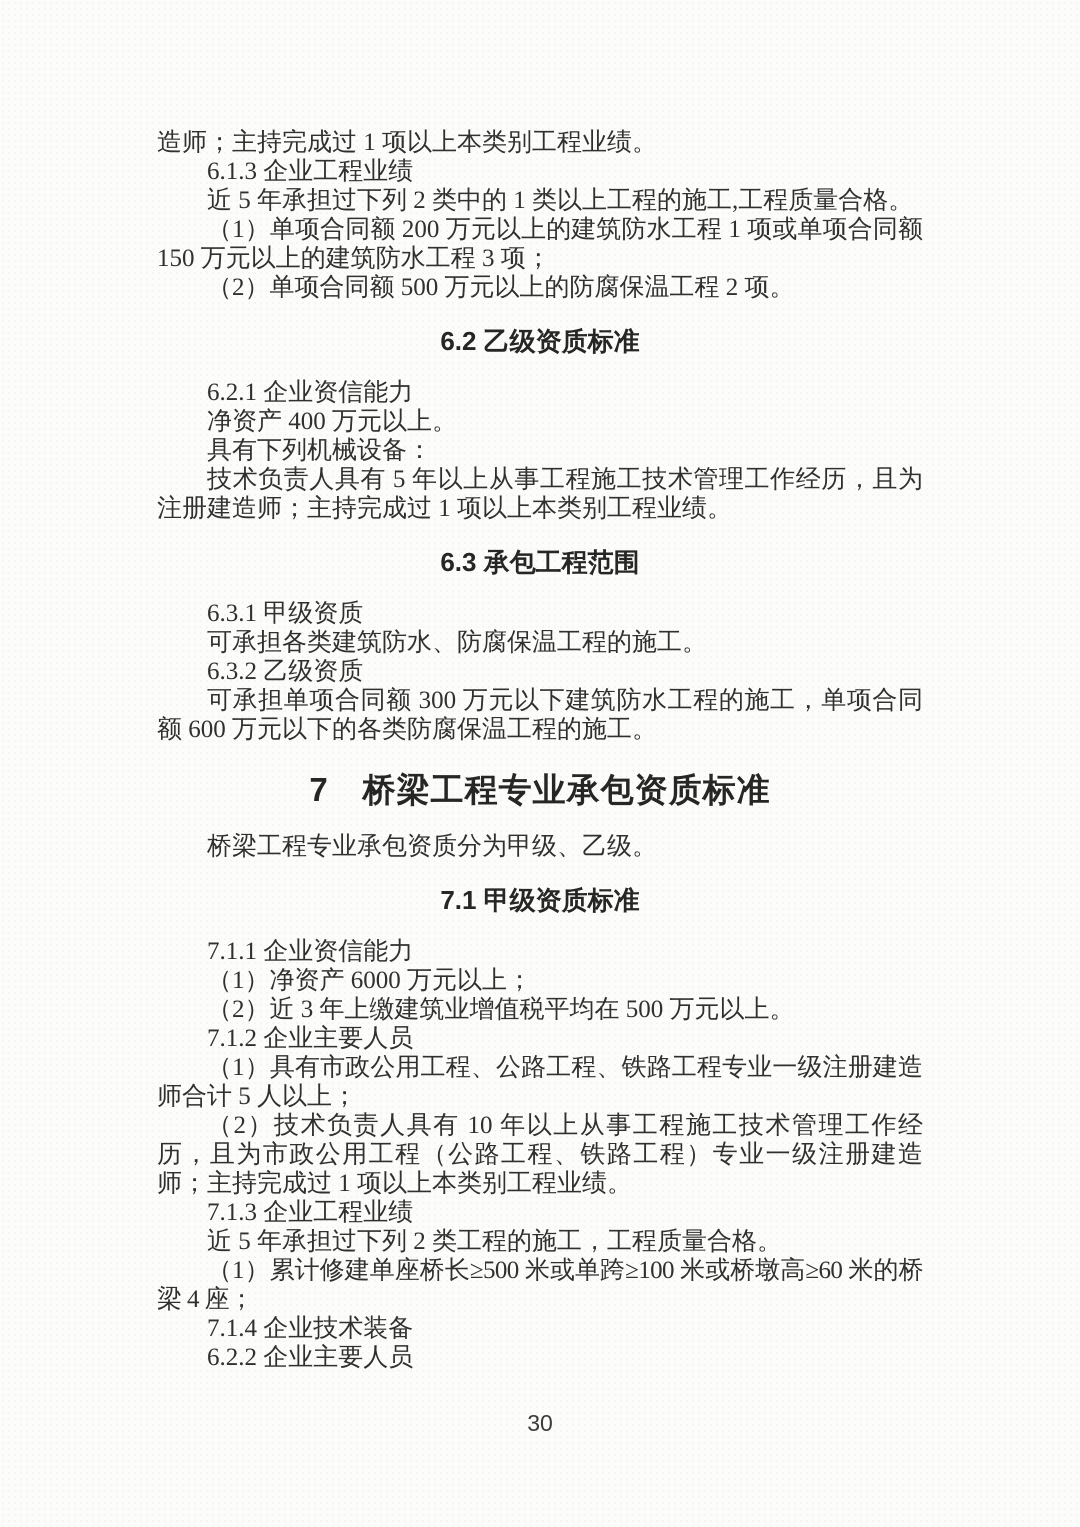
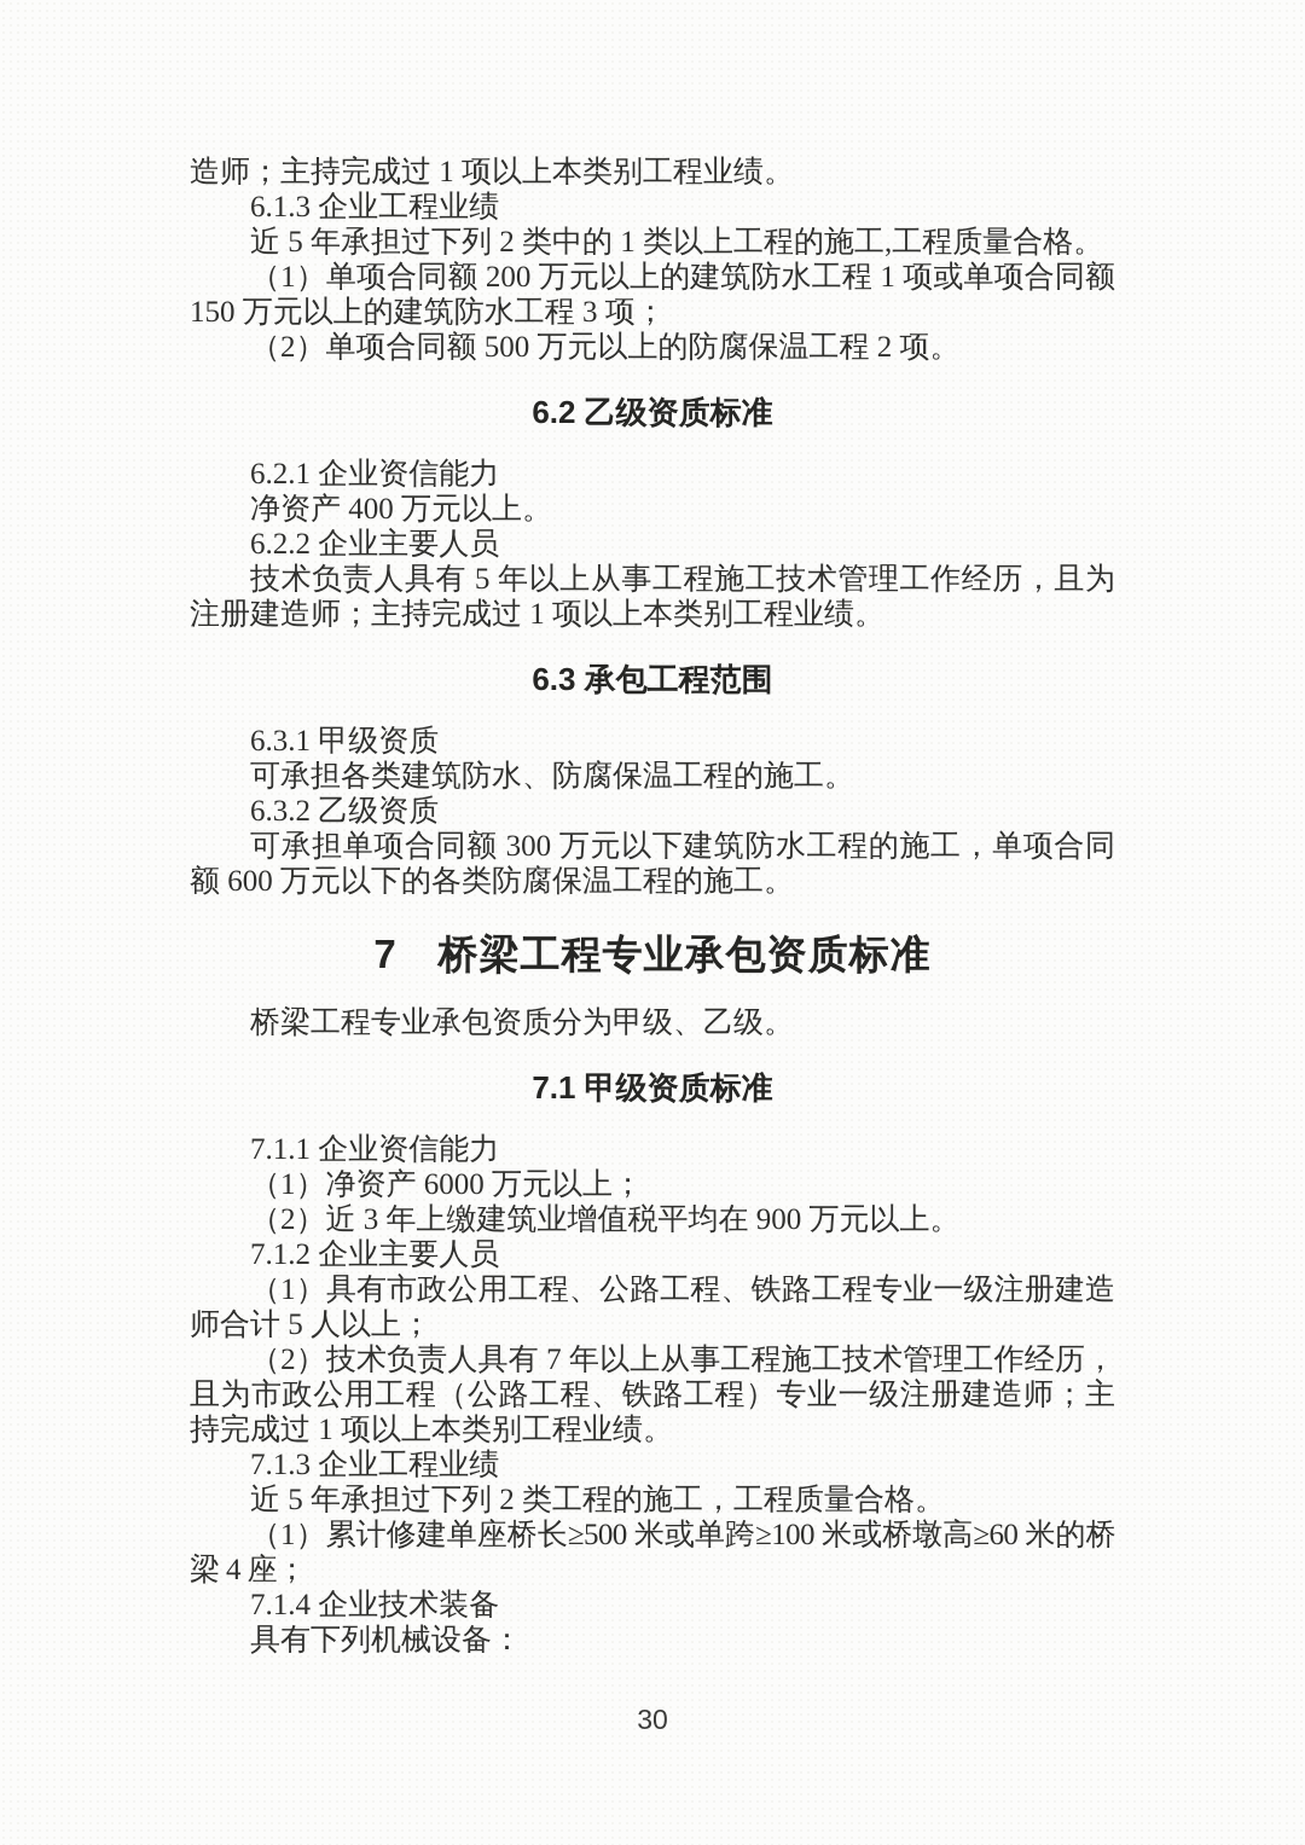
  造师；主持完成过 1 项以上本类别工程业绩。
  6.1.3 企业工程业绩
  近 5 年承担过下列 2 类中的 1 类以上工程的施工,工程质量合格。
  （1）单项合同额 200 万元以上的建筑防水工程 1 项或单项合同额 150 万元以上的建筑防水工程 3 项；
  （2）单项合同额 500 万元以上的防腐保温工程 2 项。
  6.2 乙级资质标准
  6.2.1 企业资信能力
  净资产 400 万元以上。
- 具有下列机械设备：
+ 6.2.2 企业主要人员
  技术负责人具有 5 年以上从事工程施工技术管理工作经历，且为注册建造师；主持完成过 1 项以上本类别工程业绩。
  6.3 承包工程范围
  6.3.1 甲级资质
  可承担各类建筑防水、防腐保温工程的施工。
  6.3.2 乙级资质
  可承担单项合同额 300 万元以下建筑防水工程的施工，单项合同额 600 万元以下的各类防腐保温工程的施工。
  7 桥梁工程专业承包资质标准
  桥梁工程专业承包资质分为甲级、乙级。
  7.1 甲级资质标准
  7.1.1 企业资信能力
  （1）净资产 6000 万元以上；
- （2）近 3 年上缴建筑业增值税平均在 500 万元以上。
+ （2）近 3 年上缴建筑业增值税平均在 900 万元以上。
  7.1.2 企业主要人员
  （1）具有市政公用工程、公路工程、铁路工程专业一级注册建造师合计 5 人以上；
- （2）技术负责人具有 10 年以上从事工程施工技术管理工作经历，且为市政公用工程（公路工程、铁路工程）专业一级注册建造师；主持完成过 1 项以上本类别工程业绩。
+ （2）技术负责人具有 7 年以上从事工程施工技术管理工作经历，且为市政公用工程（公路工程、铁路工程）专业一级注册建造师；主持完成过 1 项以上本类别工程业绩。
  7.1.3 企业工程业绩
  近 5 年承担过下列 2 类工程的施工，工程质量合格。
  （1）累计修建单座桥长≥500 米或单跨≥100 米或桥墩高≥60 米的桥梁 4 座；
  7.1.4 企业技术装备
- 6.2.2 企业主要人员
+ 具有下列机械设备：
  30
